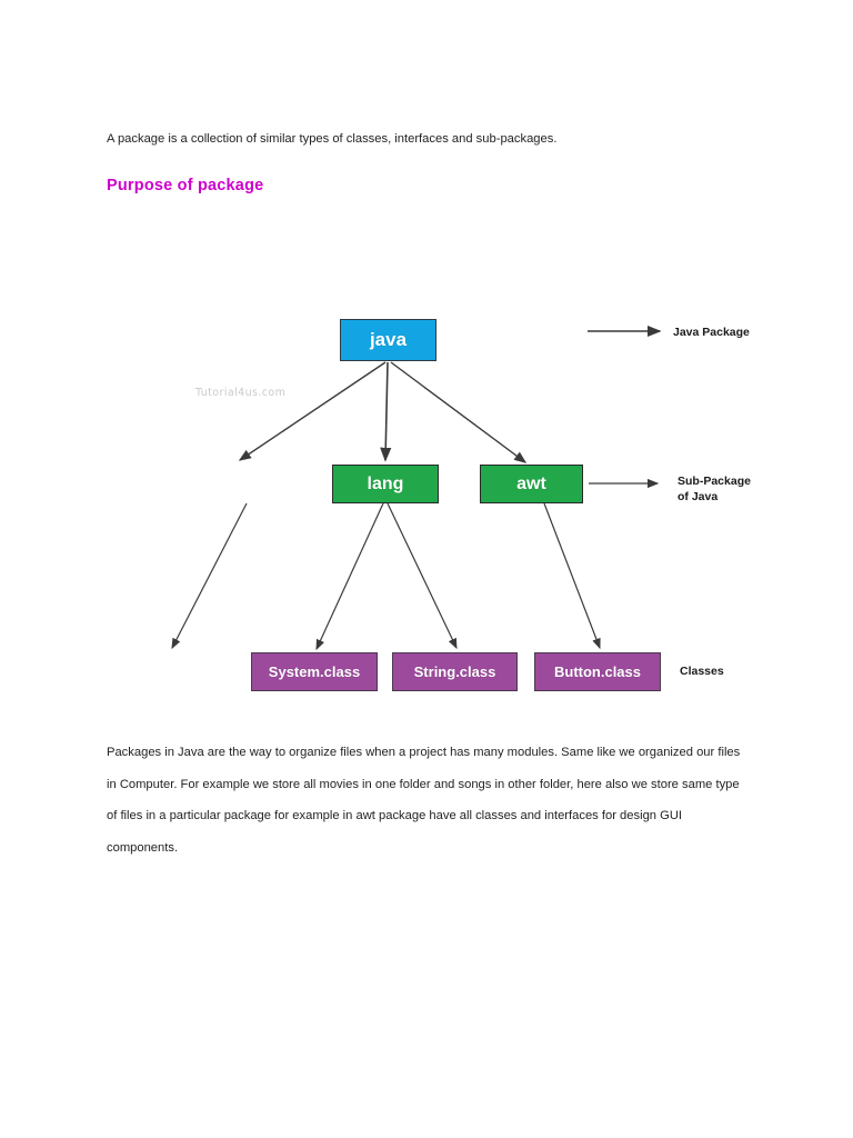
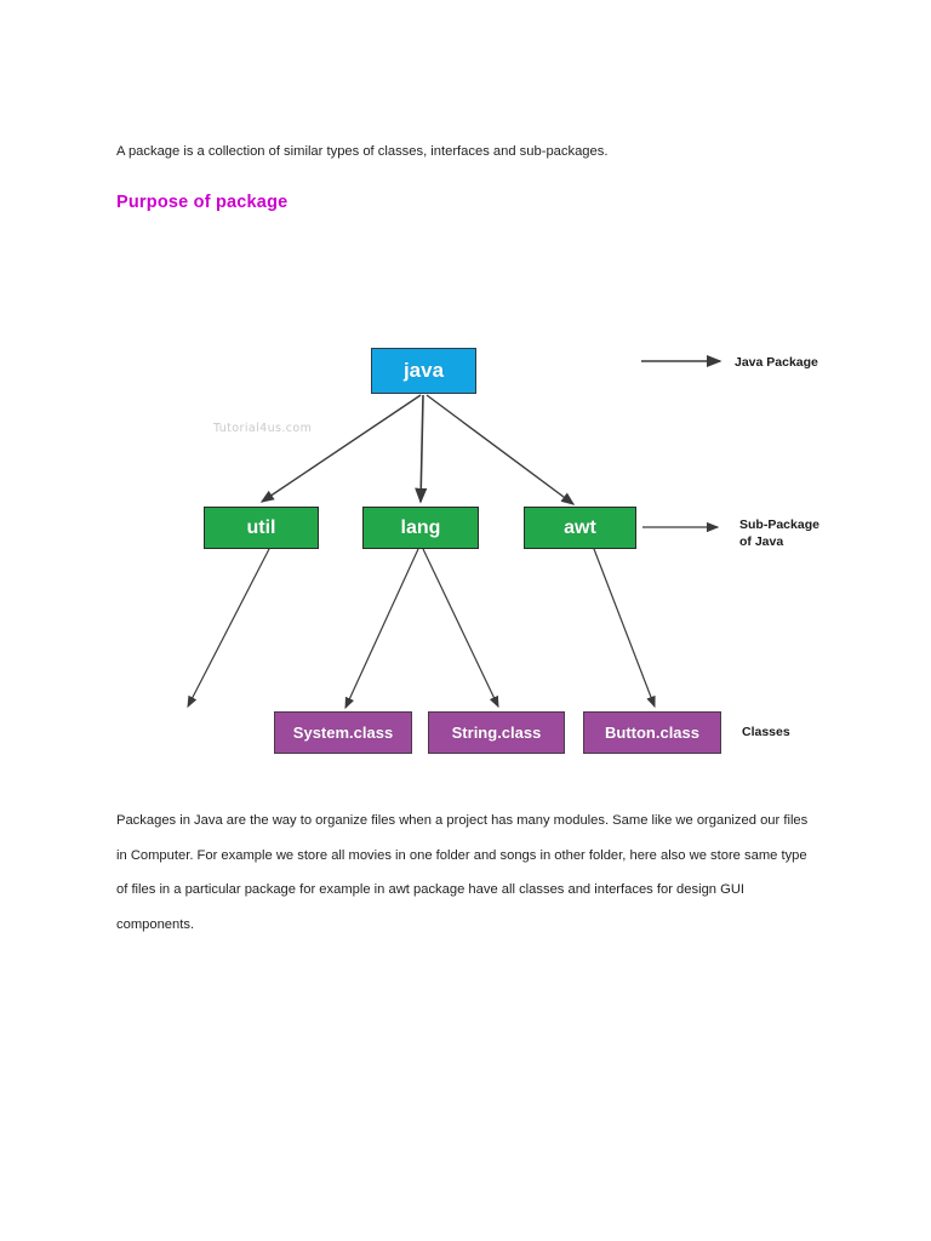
  A package is a collection of similar types of classes, interfaces and sub-packages.
  Purpose of package
  java
+ util
  lang
  awt
  System.class
  String.class
  Button.class
  Java Package
  Sub-Package
  of Java
  Classes
  Tutorial4us.com
  Packages in Java are the way to organize files when a project has many modules. Same like we organized our files in Computer. For example we store all movies in one folder and songs in other folder, here also we store same type of files in a particular package for example in awt package have all classes and interfaces for design GUI components.
